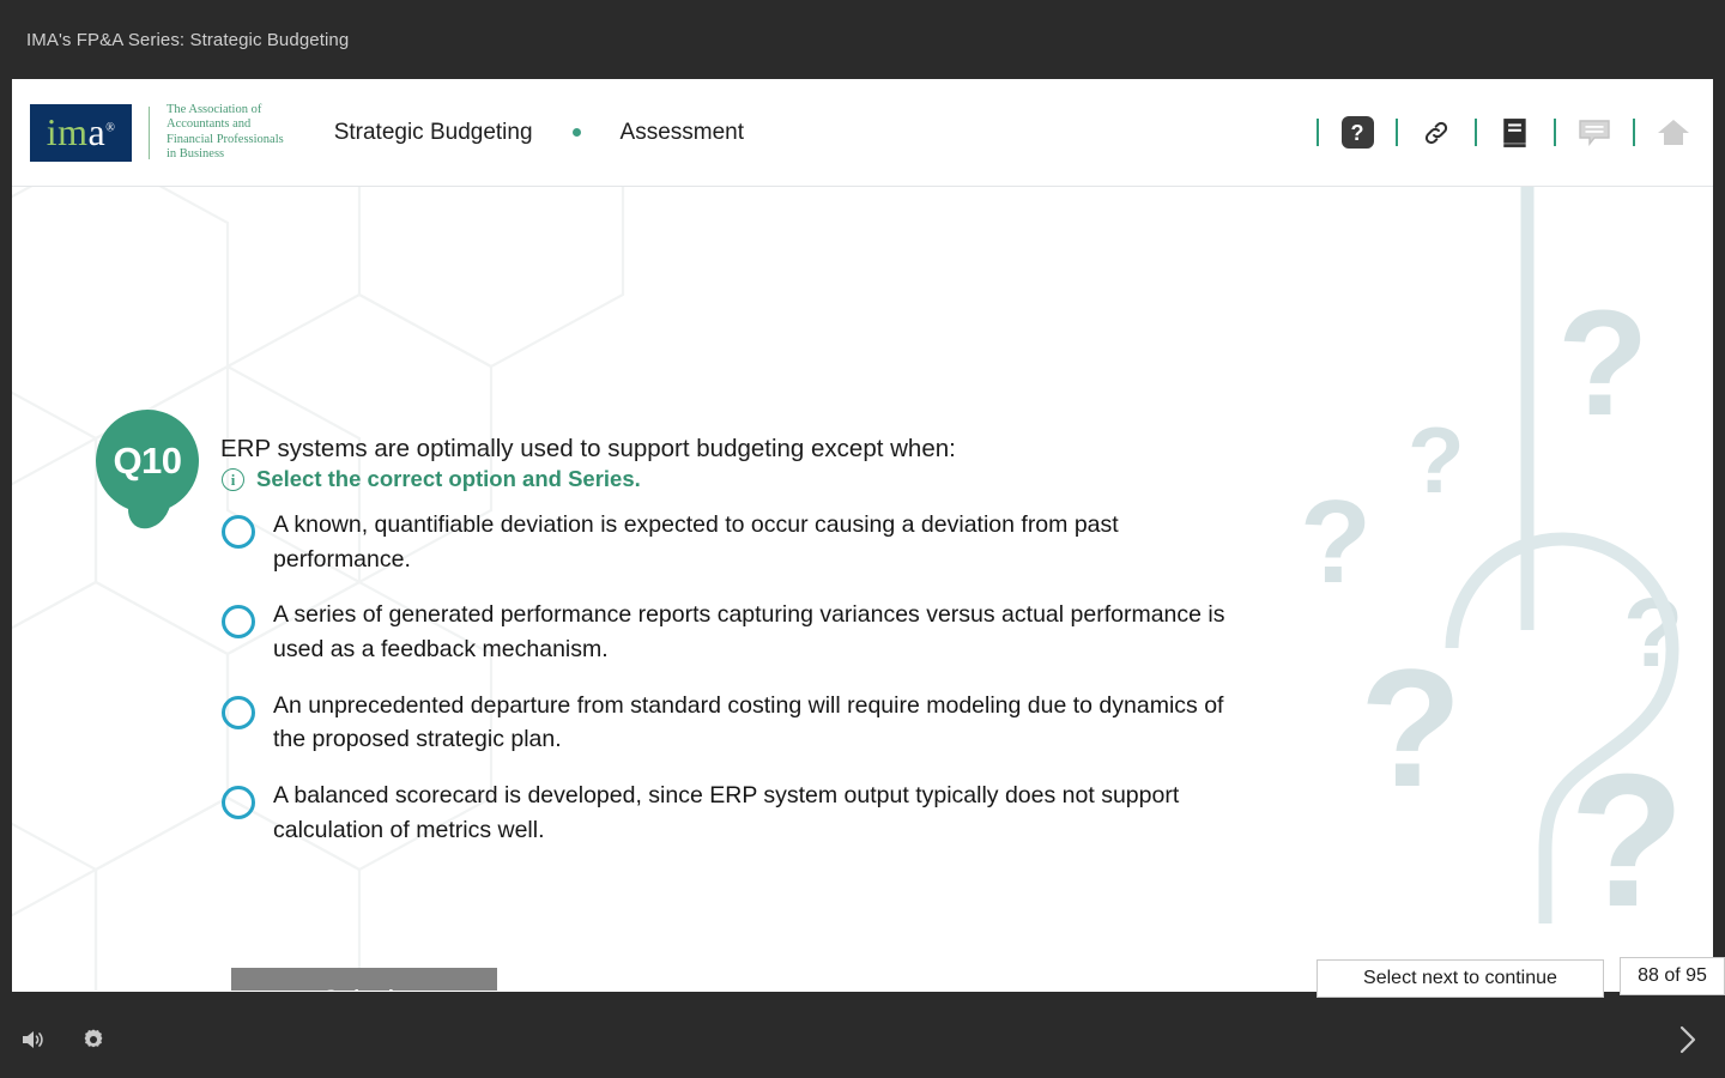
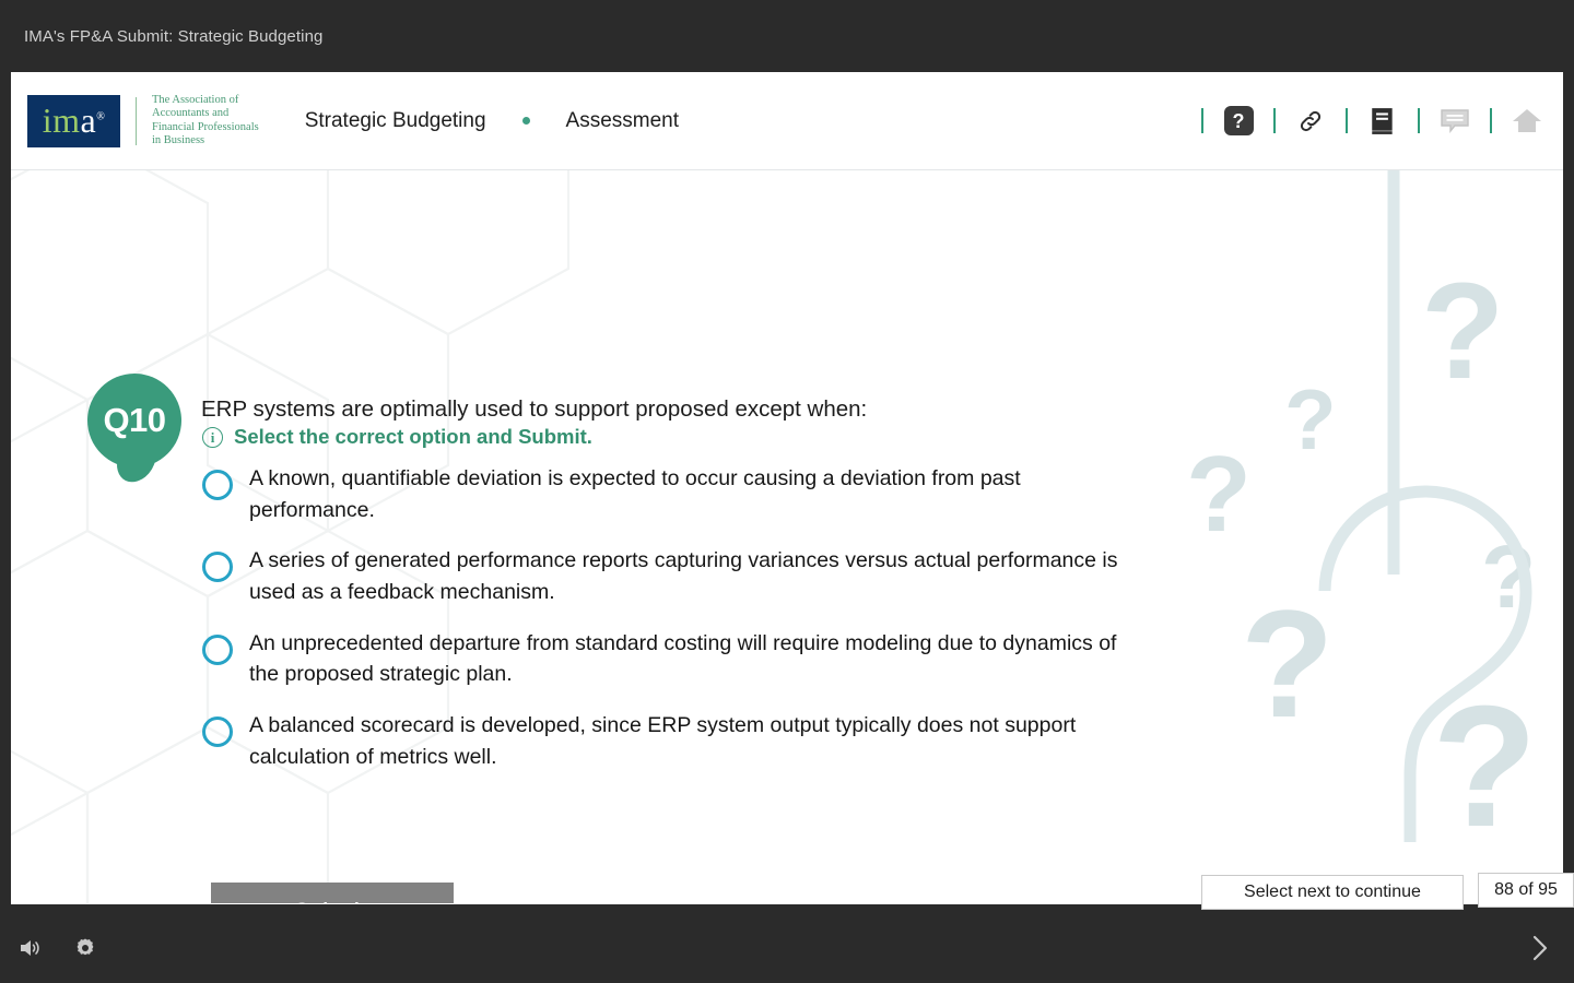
- IMA's FP&A Series: Strategic Budgeting
+ IMA's FP&A Submit: Strategic Budgeting
  ima®
  The Association of
  Accountants and
  Financial Professionals
  in Business
  Strategic Budgeting
  Assessment
  ?
  ?
  ?
  ?
  ?
  ?
  ?
  Q10
- ERP systems are optimally used to support budgeting except when:
+ ERP systems are optimally used to support proposed except when:
  i
- Select the correct option and Series.
+ Select the correct option and Submit.
  A known, quantifiable deviation is expected to occur causing a deviation from past performance.
  A series of generated performance reports capturing variances versus actual performance is used as a feedback mechanism.
  An unprecedented departure from standard costing will require modeling due to dynamics of the proposed strategic plan.
  A balanced scorecard is developed, since ERP system output typically does not support calculation of metrics well.
  Select next to continue
  88 of 95
